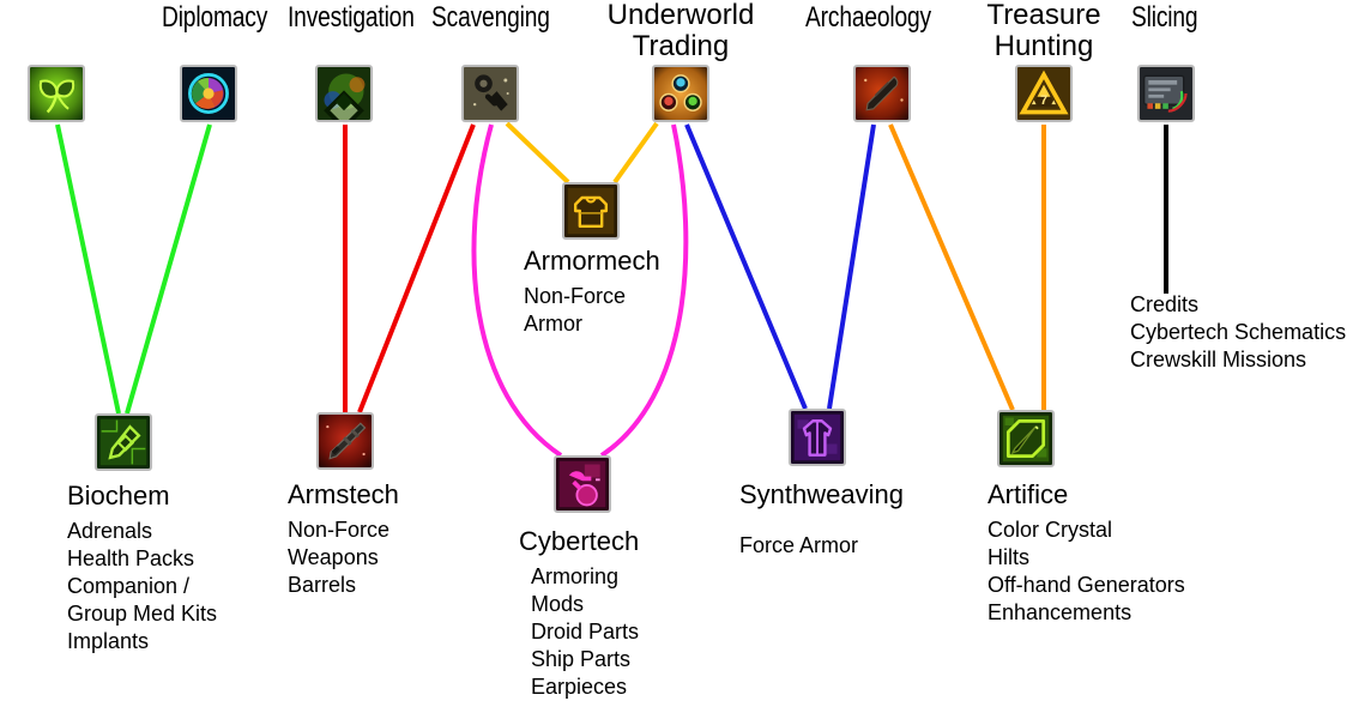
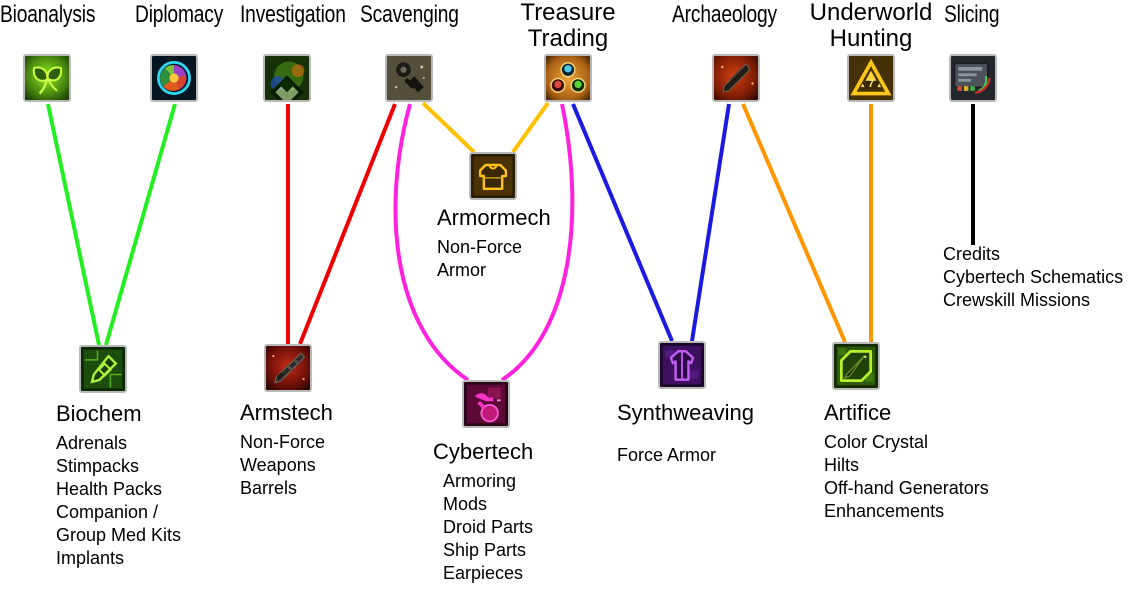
+ Bioanalysis
  Diplomacy
  Investigation
  Scavenging
- Underworld
+ Treasure
  Trading
  Archaeology
- Treasure
+ Underworld
  Hunting
  7
  Slicing
  Credits
  Cybertech Schematics
  Crewskill Missions
  Biochem
  Adrenals
+ Stimpacks
  Health Packs
  Companion /
  Group Med Kits
  Implants
  Armstech
  Non-Force
  Weapons
  Barrels
  Armormech
  Non-Force
  Armor
  Cybertech
  Armoring
  Mods
  Droid Parts
  Ship Parts
  Earpieces
  Synthweaving
  Force Armor
  Artifice
  Color Crystal
  Hilts
  Off-hand Generators
  Enhancements
